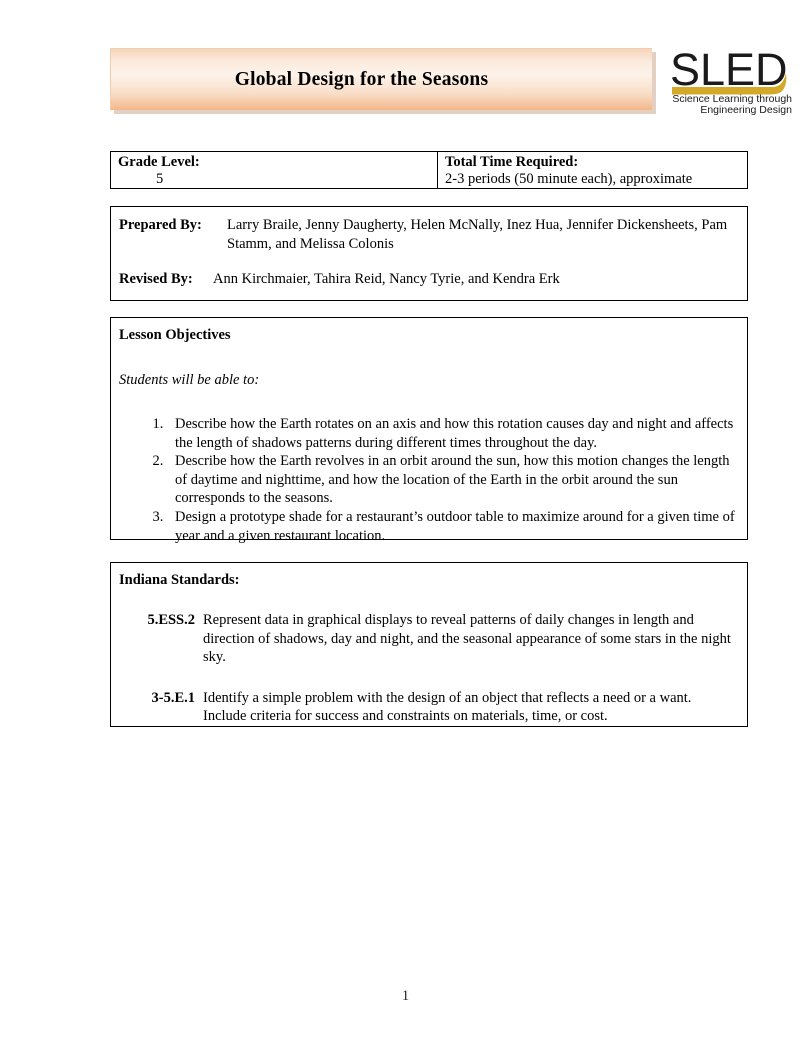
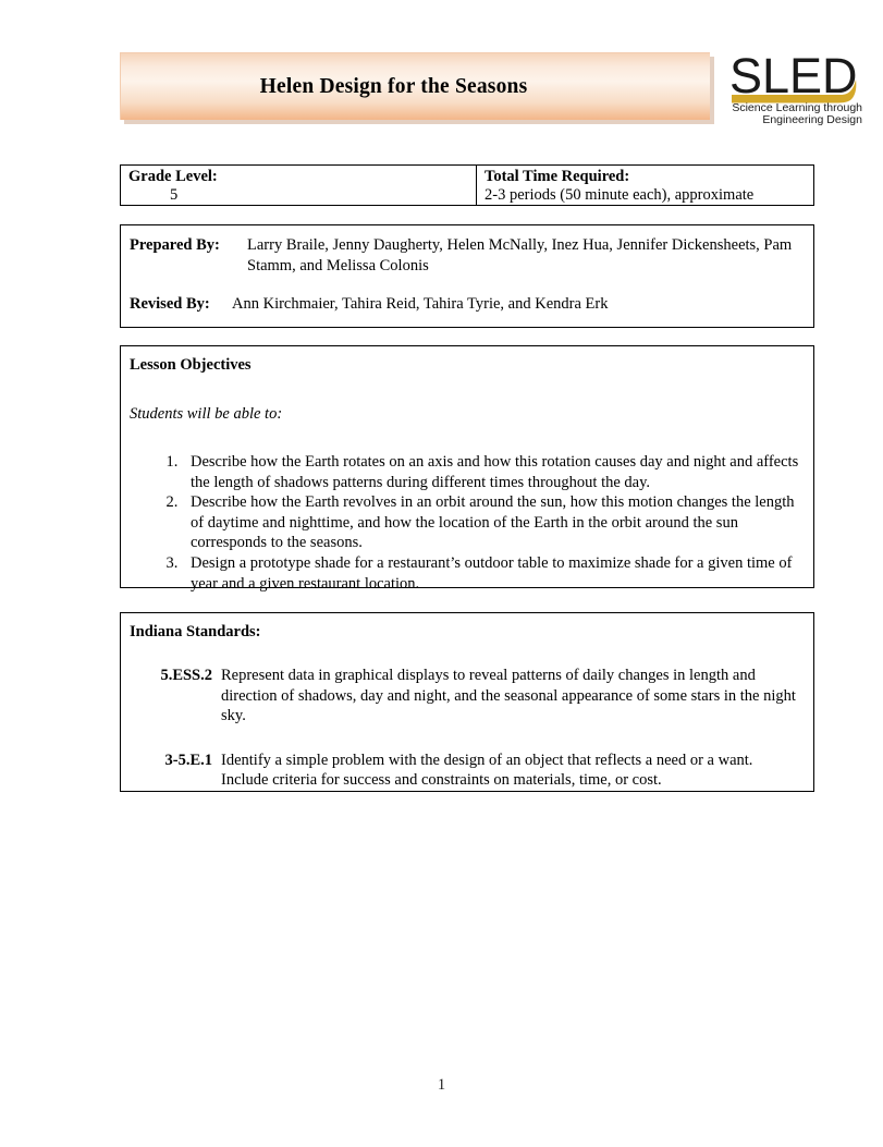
- Global Design for the Seasons
+ Helen Design for the Seasons
  SLED
  Science Learning through
  Engineering Design
  Grade Level:
  5
  Total Time Required:
  2-3 periods (50 minute each), approximate
  Prepared By:
  Larry Braile, Jenny Daugherty, Helen McNally, Inez Hua, Jennifer Dickensheets, Pam Stamm, and Melissa Colonis
  Revised By:
- Ann Kirchmaier, Tahira Reid, Nancy Tyrie, and Kendra Erk
+ Ann Kirchmaier, Tahira Reid, Tahira Tyrie, and Kendra Erk
  Lesson Objectives
  Students will be able to:
  Describe how the Earth rotates on an axis and how this rotation causes day and night and affects the length of shadows patterns during different times throughout the day.
  Describe how the Earth revolves in an orbit around the sun, how this motion changes the length of daytime and nighttime, and how the location of the Earth in the orbit around the sun corresponds to the seasons.
- Design a prototype shade for a restaurant’s outdoor table to maximize around for a given time of year and a given restaurant location.
+ Design a prototype shade for a restaurant’s outdoor table to maximize shade for a given time of year and a given restaurant location.
  Indiana Standards:
  5.ESS.2
  Represent data in graphical displays to reveal patterns of daily changes in length and direction of shadows, day and night, and the seasonal appearance of some stars in the night sky.
  3-5.E.1
  Identify a simple problem with the design of an object that reflects a need or a want. Include criteria for success and constraints on materials, time, or cost.
  1
